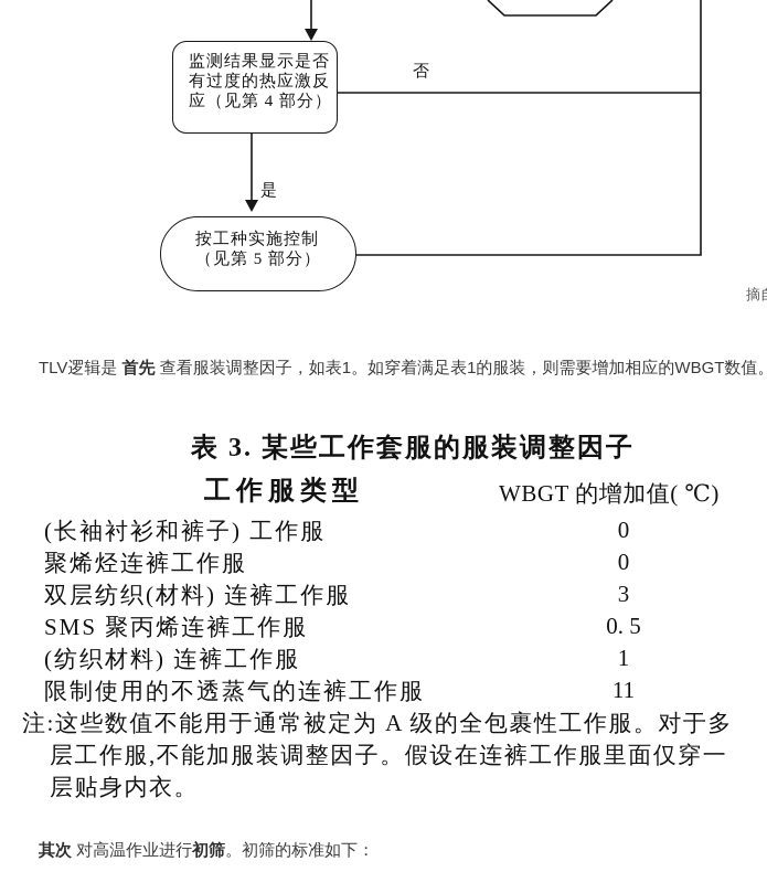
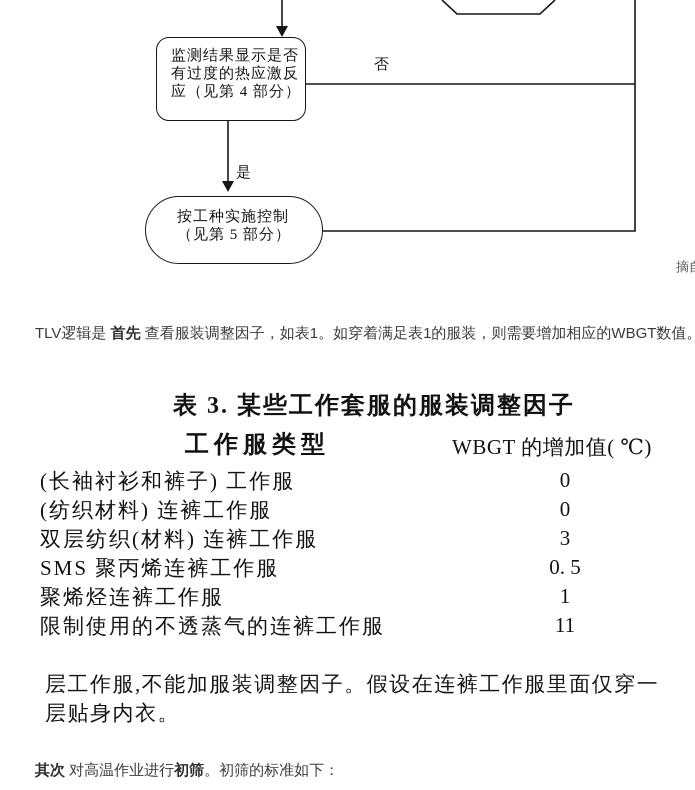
  监测结果显示是否
  有过度的热应激反
  应（见第 4 部分）
  否
  是
  按工种实施控制
  （见第 5 部分）
  TLV逻辑是 首先 查看服装调整因子，如表1。如穿着满足表1的服装，则需要增加相应的WBGT数值。
  表 3. 某些工作套服的服装调整因子
  工作服类型
  WBGT 的增加值( ℃)
  (长袖衬衫和裤子) 工作服
  0
- 聚烯烃连裤工作服
+ (纺织材料) 连裤工作服
  0
  双层纺织(材料) 连裤工作服
  3
  SMS 聚丙烯连裤工作服
  0. 5
- (纺织材料) 连裤工作服
+ 聚烯烃连裤工作服
  1
  限制使用的不透蒸气的连裤工作服
  11
- 注:这些数值不能用于通常被定为 A 级的全包裹性工作服。对于多
  层工作服,不能加服装调整因子。假设在连裤工作服里面仅穿一
  层贴身内衣。
  其次 对高温作业进行初筛。初筛的标准如下：
